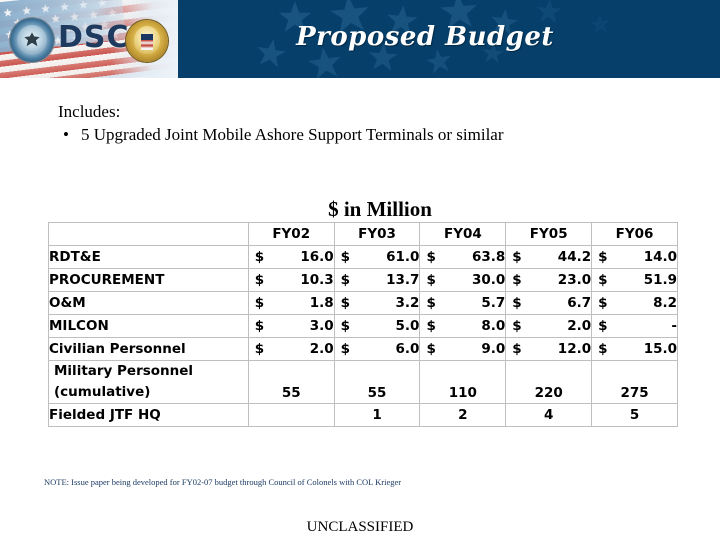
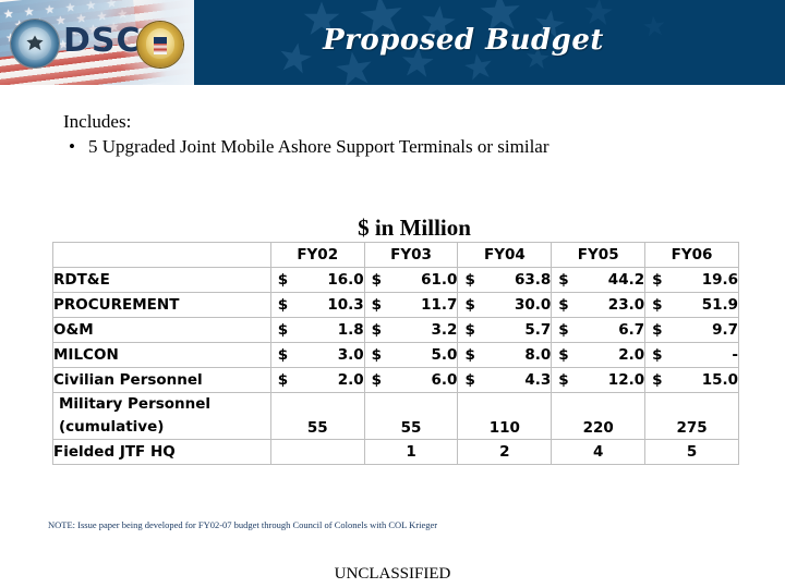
  DSC
  Proposed Budget
  Includes:
  • 5 Upgraded Joint Mobile Ashore Support Terminals or similar
  $ in Million
  	FY02	FY03	FY04	FY05	FY06
- RDT&E	$ 16.0	$ 61.0	$ 63.8	$ 44.2	$ 14.0
+ RDT&E	$ 16.0	$ 61.0	$ 63.8	$ 44.2	$ 19.6
- PROCUREMENT	$ 10.3	$ 13.7	$ 30.0	$ 23.0	$ 51.9
+ PROCUREMENT	$ 10.3	$ 11.7	$ 30.0	$ 23.0	$ 51.9
- O&M	$ 1.8	$ 3.2	$ 5.7	$ 6.7	$ 8.2
+ O&M	$ 1.8	$ 3.2	$ 5.7	$ 6.7	$ 9.7
  MILCON	$ 3.0	$ 5.0	$ 8.0	$ 2.0	$ -
- Civilian Personnel	$ 2.0	$ 6.0	$ 9.0	$ 12.0	$ 15.0
+ Civilian Personnel	$ 2.0	$ 6.0	$ 4.3	$ 12.0	$ 15.0
  Military Personnel(cumulative)	55	55	110	220	275
  Fielded JTF HQ		1	2	4	5
  NOTE: Issue paper being developed for FY02-07 budget through Council of Colonels with COL Krieger
  UNCLASSIFIED
